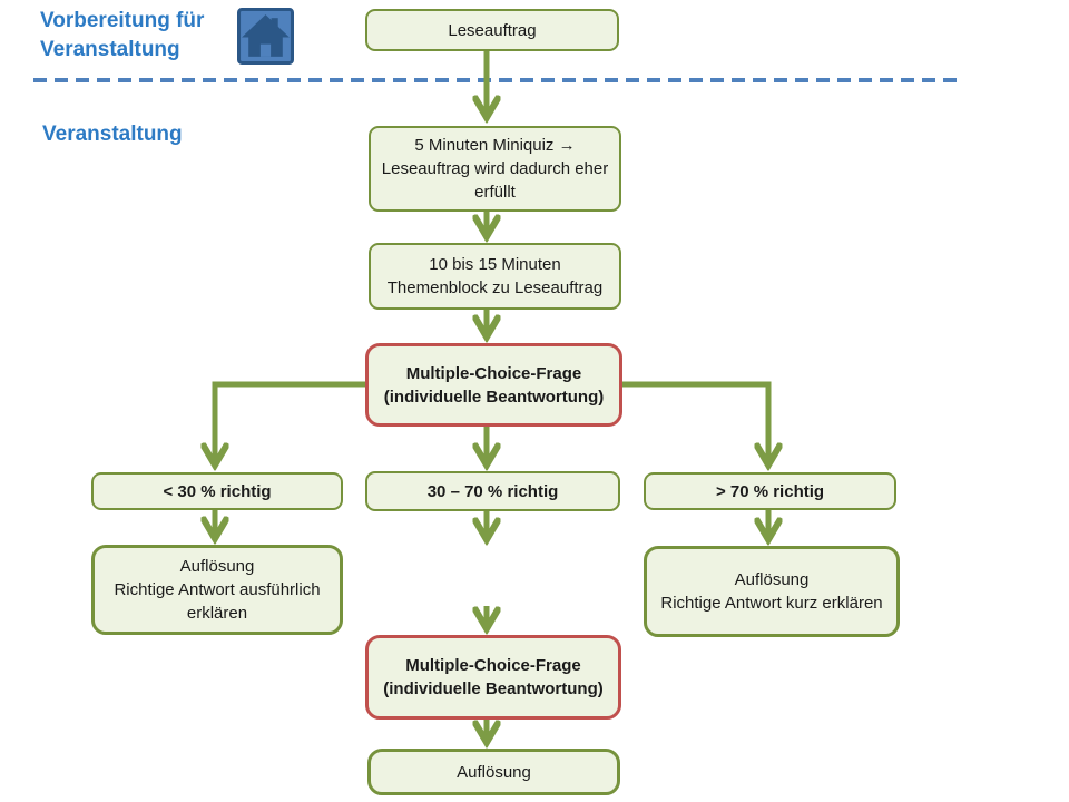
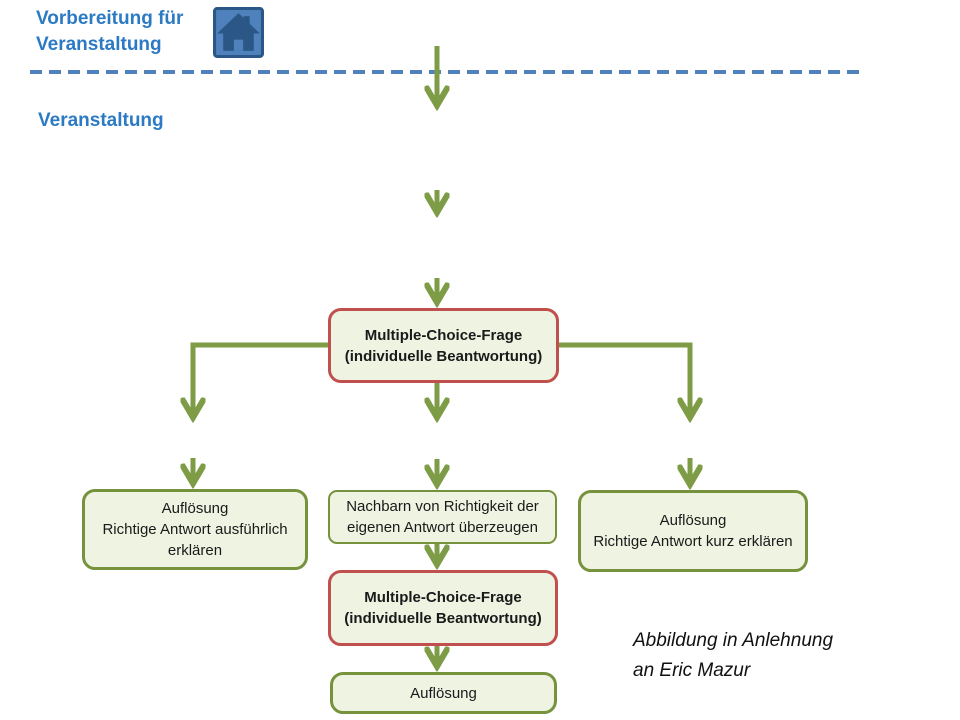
  Vorbereitung für
  Veranstaltung
  Veranstaltung
- Leseauftrag
- 5 Minuten Miniquiz →
- Leseauftrag wird dadurch eher
- erfüllt
- 10 bis 15 Minuten
- Themenblock zu Leseauftrag
  Multiple-Choice-Frage
  (individuelle Beantwortung)
- < 30 % richtig
- 30 – 70 % richtig
- > 70 % richtig
  Auflösung
  Richtige Antwort ausführlich
  erklären
+ Nachbarn von Richtigkeit der
+ eigenen Antwort überzeugen
  Auflösung
  Richtige Antwort kurz erklären
  Multiple-Choice-Frage
  (individuelle Beantwortung)
  Auflösung
+ Abbildung in Anlehnung
+ an Eric Mazur
